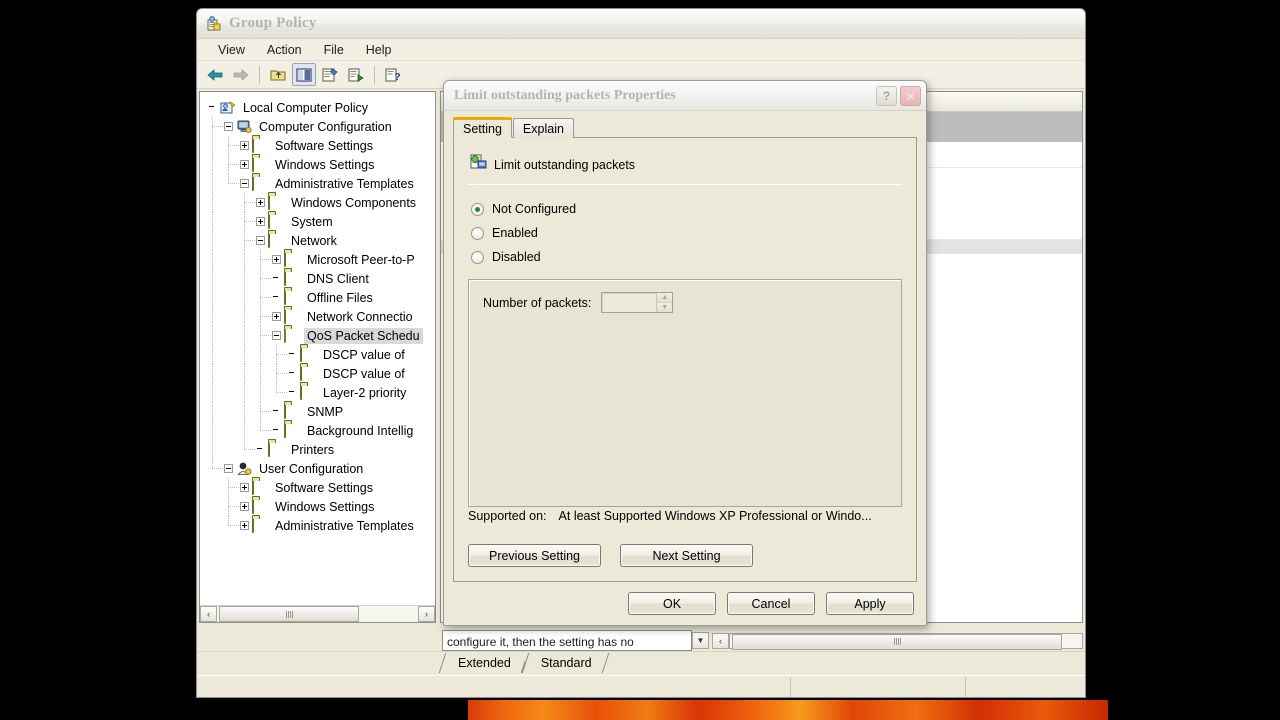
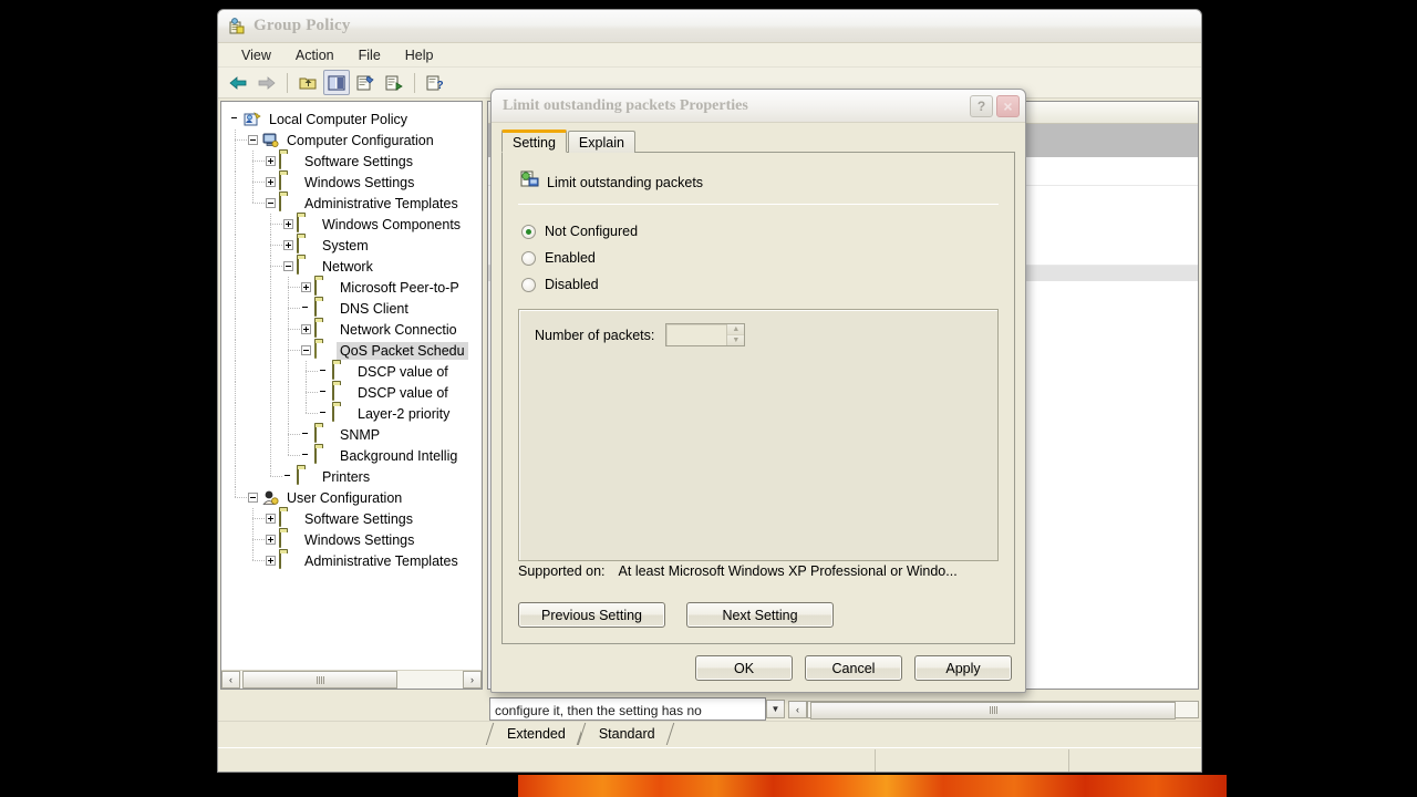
  Group Policy
  View
  Action
  File
  Help
  ?
  Local Computer Policy
  Computer Configuration
  Software Settings
  Windows Settings
  Administrative Templates
  Windows Components
  System
  Network
  Microsoft Peer-to-P
  DNS Client
- Offline Files
  Network Connectio
  QoS Packet Schedu
  DSCP value of
  DSCP value of
  Layer-2 priority
  SNMP
  Background Intellig
  Printers
  User Configuration
  Software Settings
  Windows Settings
  Administrative Templates
  ‹
  ›
  configure it, then the setting has no
  ▼
  ‹
  Extended
  Standard
  Limit outstanding packets Properties
  ?
  ×
  Setting
  Explain
  Limit outstanding packets
  Not Configured
  Enabled
  Disabled
  Number of packets:
  Supported on:
- At least Supported Windows XP Professional or Windo...
+ At least Microsoft Windows XP Professional or Windo...
  Previous Setting
  Next Setting
  OK
  Cancel
  Apply
